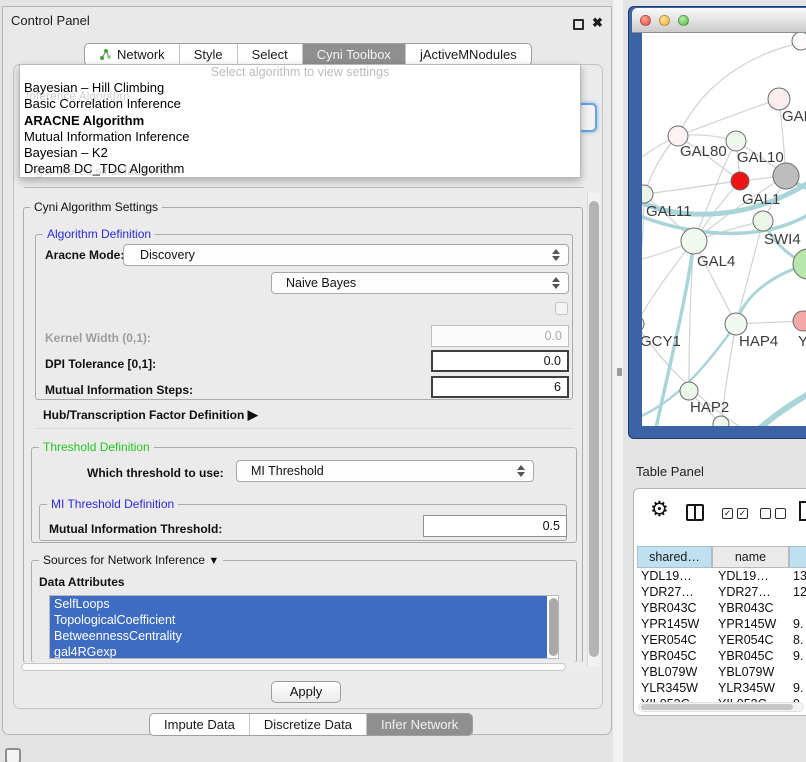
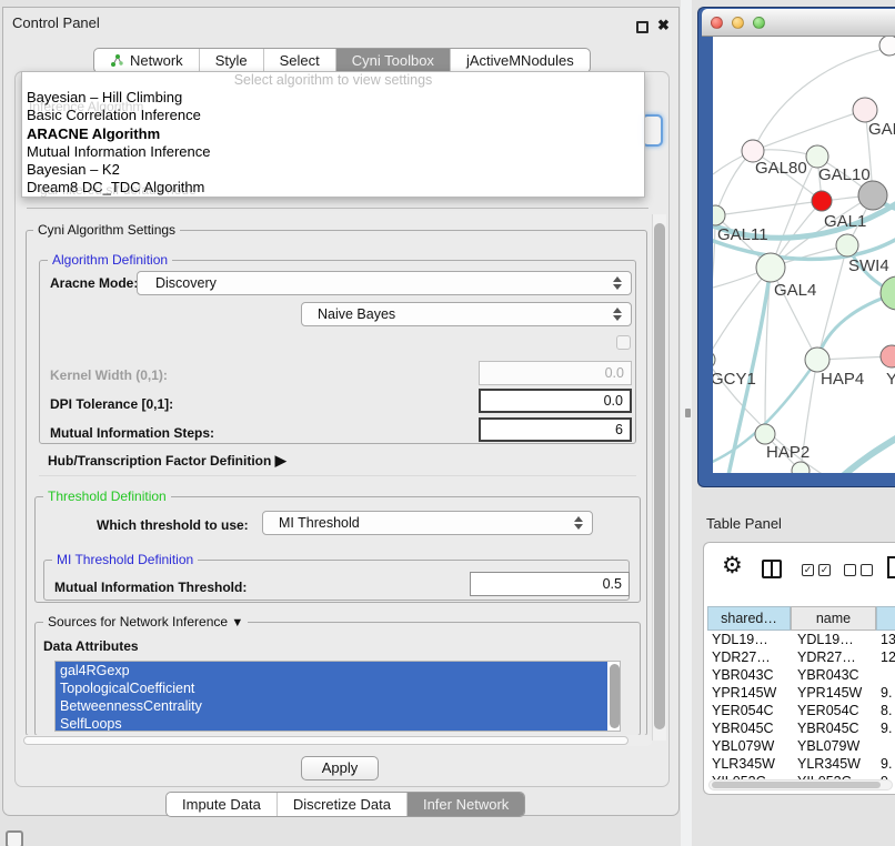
  Control Panel
  ✖
  Network
  Style
  Select
  Cyni Toolbox
  jActiveMNodules
  Cyni Algorithm Settings
  Algorithm Definition
  Aracne Mode
  Discovery
  Naive Bayes
  Kernel Width (0,1):
  0.0
  DPI Tolerance [0,1]:
  0.0
  Mutual Information Steps:
  6
  Hub/Transcription Factor Definition ▶
  Threshold Definition
  Which threshold to use:
  MI Threshold
  MI Threshold Definition
  Mutual Information Threshold:
  0.5
  Sources for Network Inference ▼
  Data Attributes
- SelfLoops
+ gal4RGexp
  TopologicalCoefficient
  BetweennessCentrality
- gal4RGexp
+ SelfLoops
  Apply
  Impute Data
  Discretize Data
  Infer Network
  Select algorithm to view settings
  Bayesian – Hill Climbing
  Basic Correlation Inference
  ARACNE Algorithm
  Mutual Information Inference
  Bayesian – K2
  Dream8 DC_TDC Algorithm
  Inference Algorithm
  gal-filtered sif default node
  GAL80
  GAL10
  GAL1
  GAL11
  SWI4
  GAL4
  GCY1
  HAP4
  Y
  HAP2
  Table Panel
  ⚙
  ✓
  ✓
  shared…
  name
  YDL19…
  YDL19…
  13
  YDR27…
  YDR27…
  12
  YBR043C
  YBR043C
  YPR145W
  YPR145W
  9.
  YER054C
  YER054C
  8.
  YBR045C
  YBR045C
  9.
  YBL079W
  YBL079W
  YLR345W
  YLR345W
  9.
